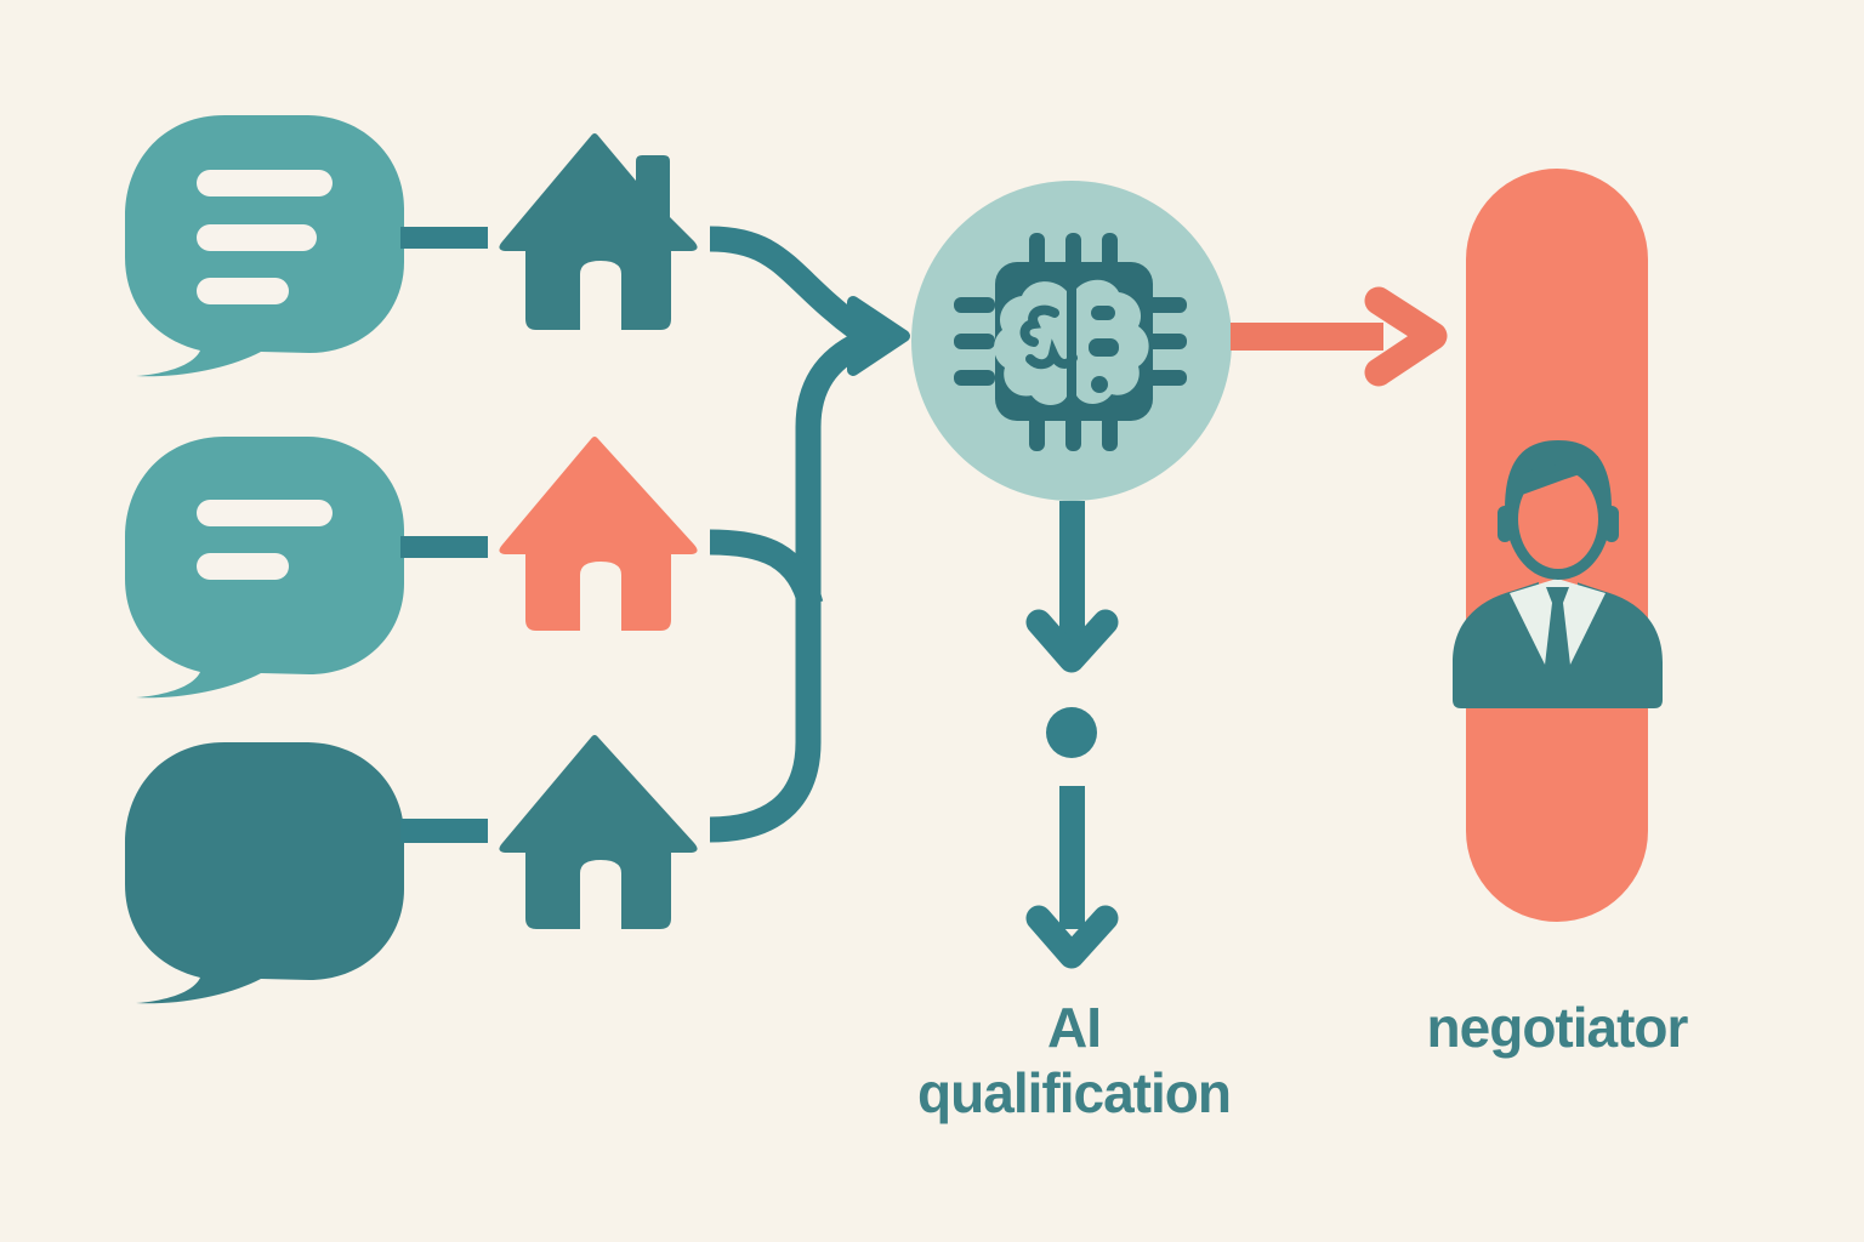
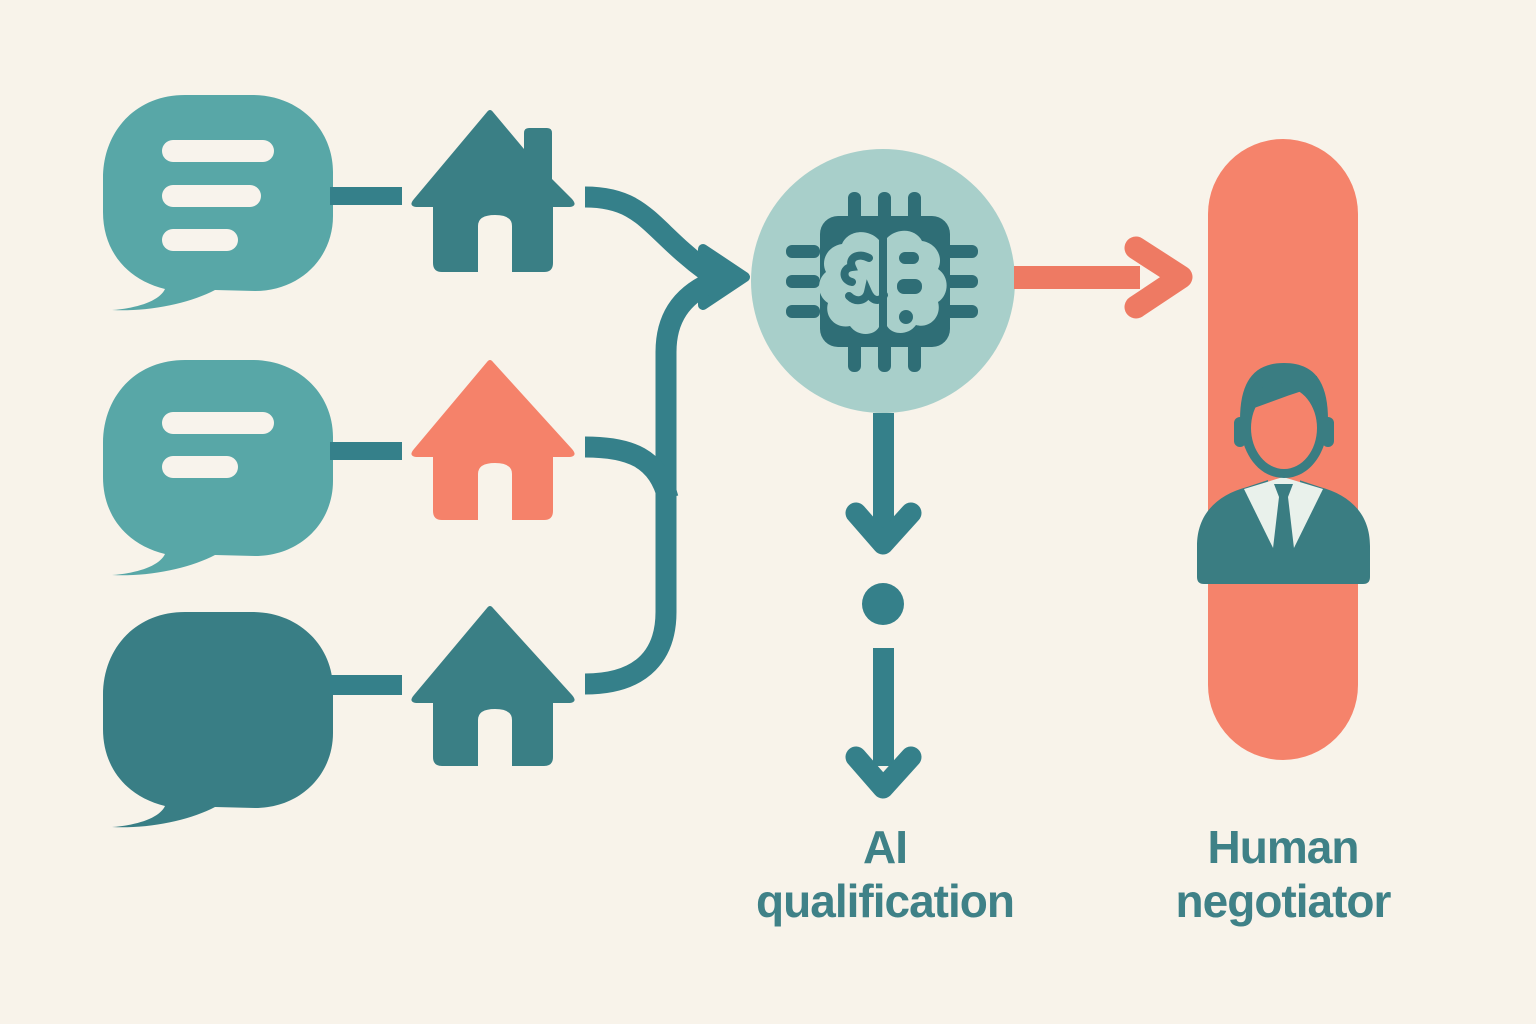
  AI
  qualification
+ Human
  negotiator
